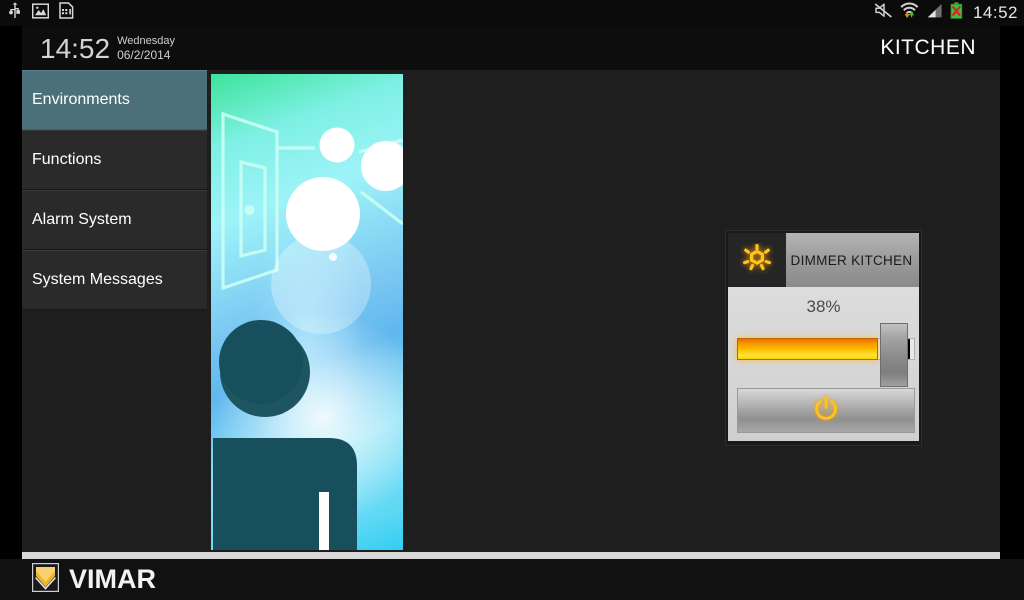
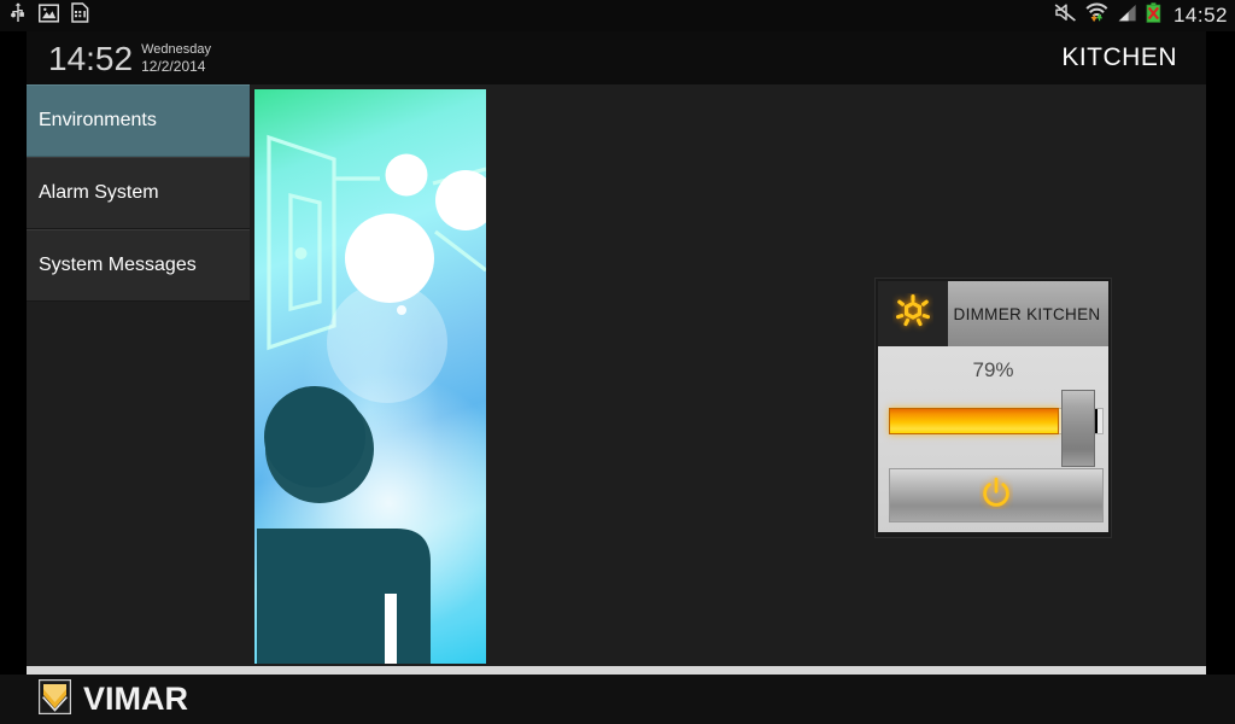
  14:52
  14:52
  Wednesday
- 06/2/2014
+ 12/2/2014
  KITCHEN
  Environments
- Functions
  Alarm System
  System Messages
  DIMMER KITCHEN
- 38%
+ 79%
  VIMAR
